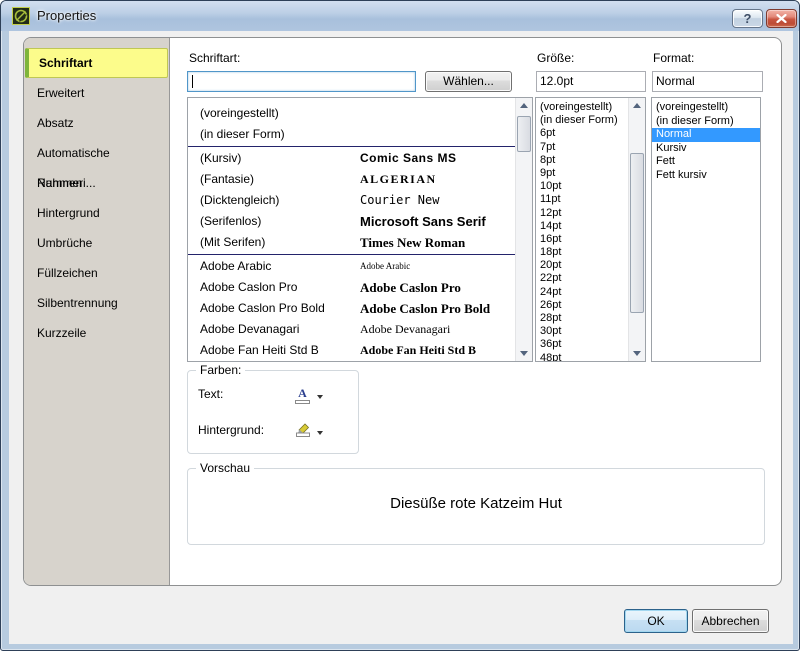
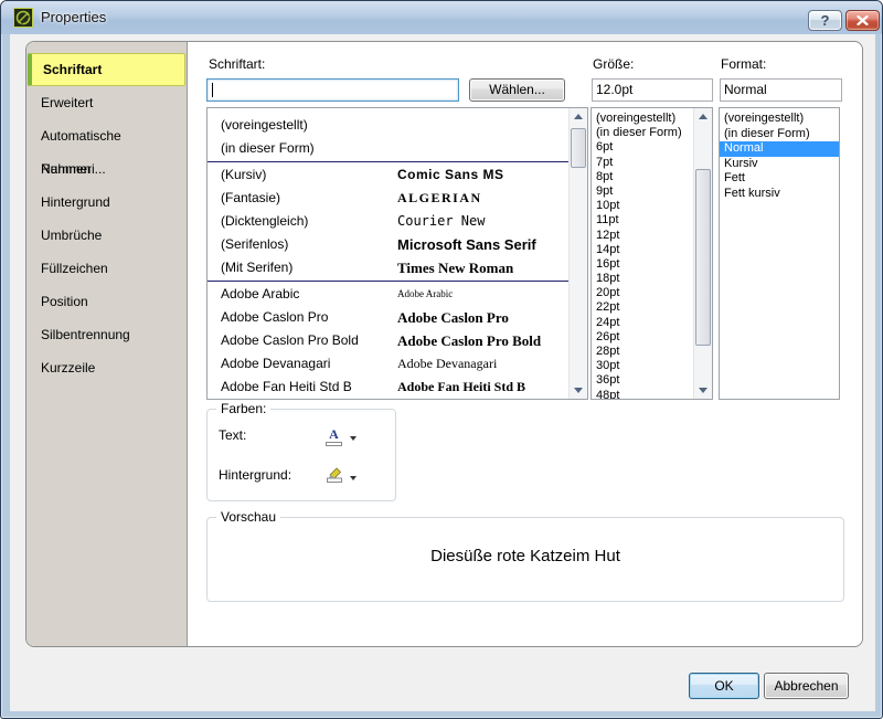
  Properties
  ?
  Schriftart
  Erweitert
- Absatz
  Automatische Nummeri...
  Rahmen
  Hintergrund
  Umbrüche
  Füllzeichen
+ Position
  Silbentrennung
  Kurzzeile
  Schriftart:
  Wählen...
  (voreingestellt)
  (in dieser Form)
  (Kursiv)
  Comic Sans MS
  (Fantasie)
  ALGERIAN
  (Dicktengleich)
  Courier New
  (Serifenlos)
  Microsoft Sans Serif
  (Mit Serifen)
  Times New Roman
  Adobe Arabic
  Adobe Arabic
  Adobe Caslon Pro
  Adobe Caslon Pro
  Adobe Caslon Pro Bold
  Adobe Caslon Pro Bold
  Adobe Devanagari
  Adobe Devanagari
  Adobe Fan Heiti Std B
  Adobe Fan Heiti Std B
  Größe:
  12.0pt
  (voreingestellt)
  (in dieser Form)
  6pt
  7pt
  8pt
  9pt
  10pt
  11pt
  12pt
  14pt
  16pt
  18pt
  20pt
  22pt
  24pt
  26pt
  28pt
  30pt
  36pt
  48pt
  Format:
  Normal
  (voreingestellt)
  (in dieser Form)
  Normal
  Kursiv
  Fett
  Fett kursiv
  Farben:
  Text:
  A
  Hintergrund:
  Vorschau
  Diesüße rote Katzeim Hut
  OK
  Abbrechen
